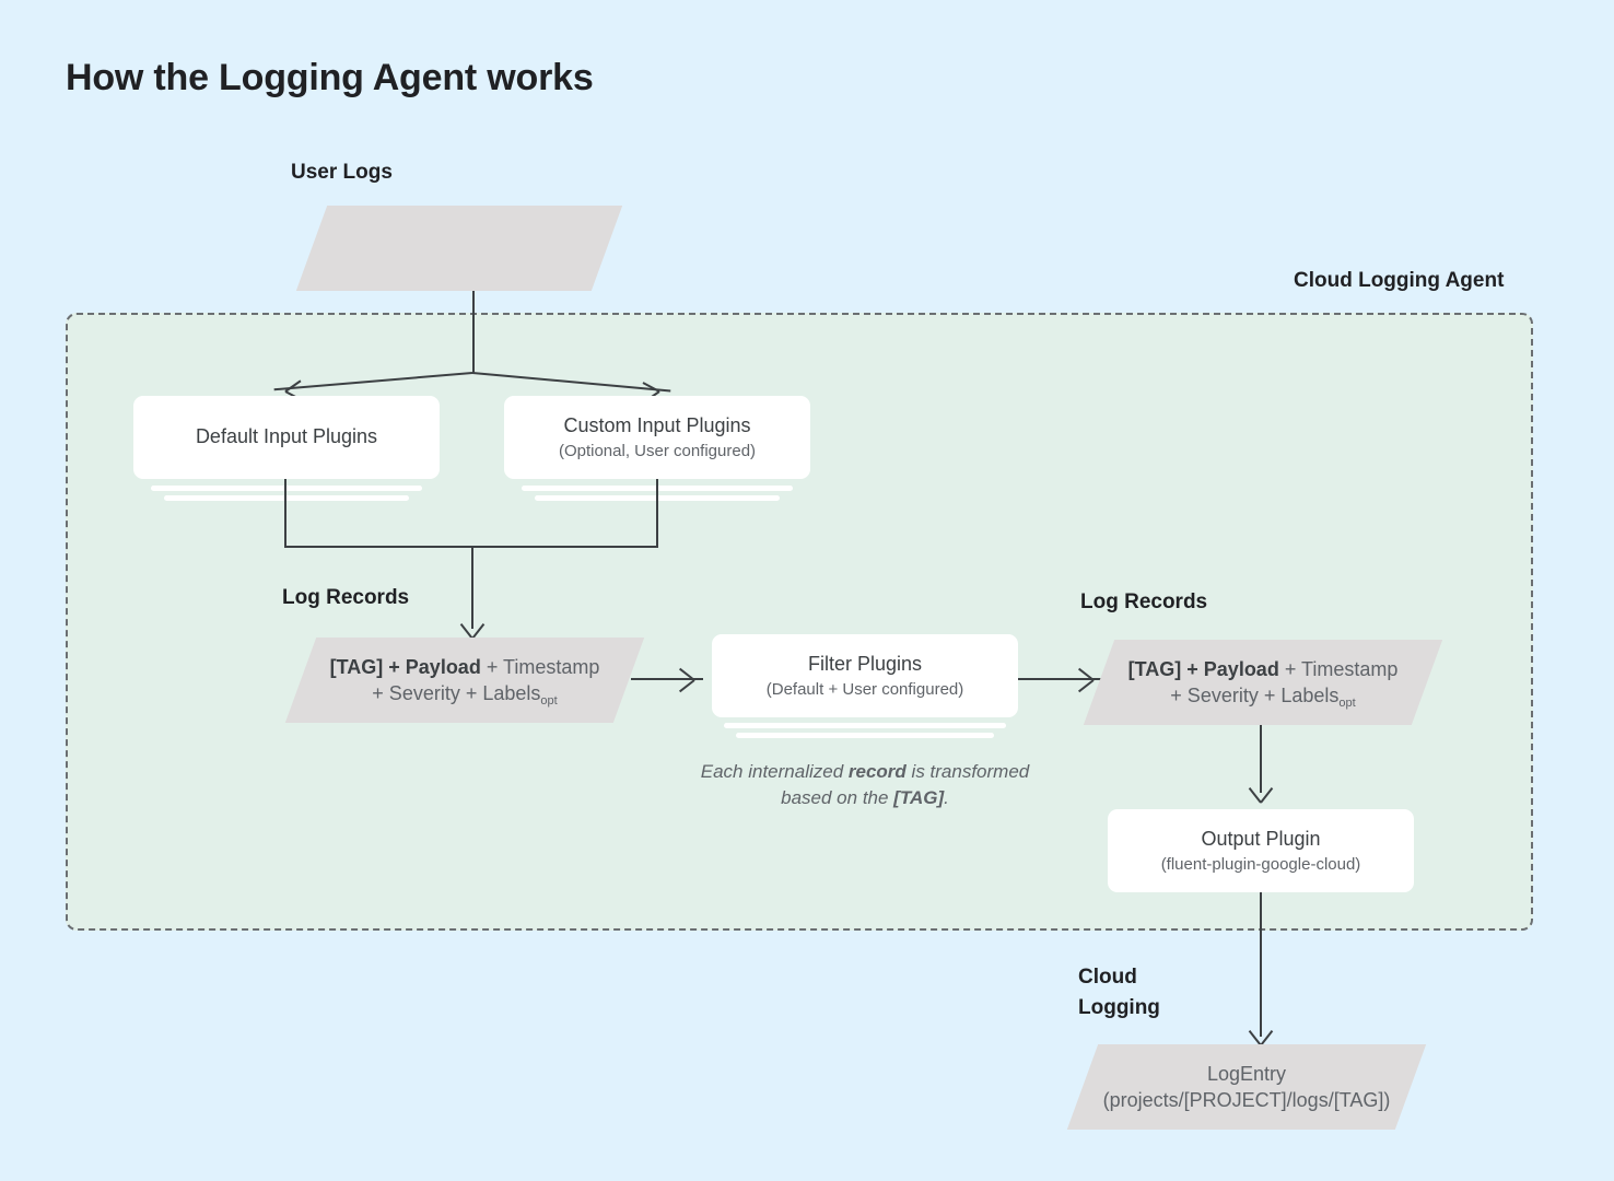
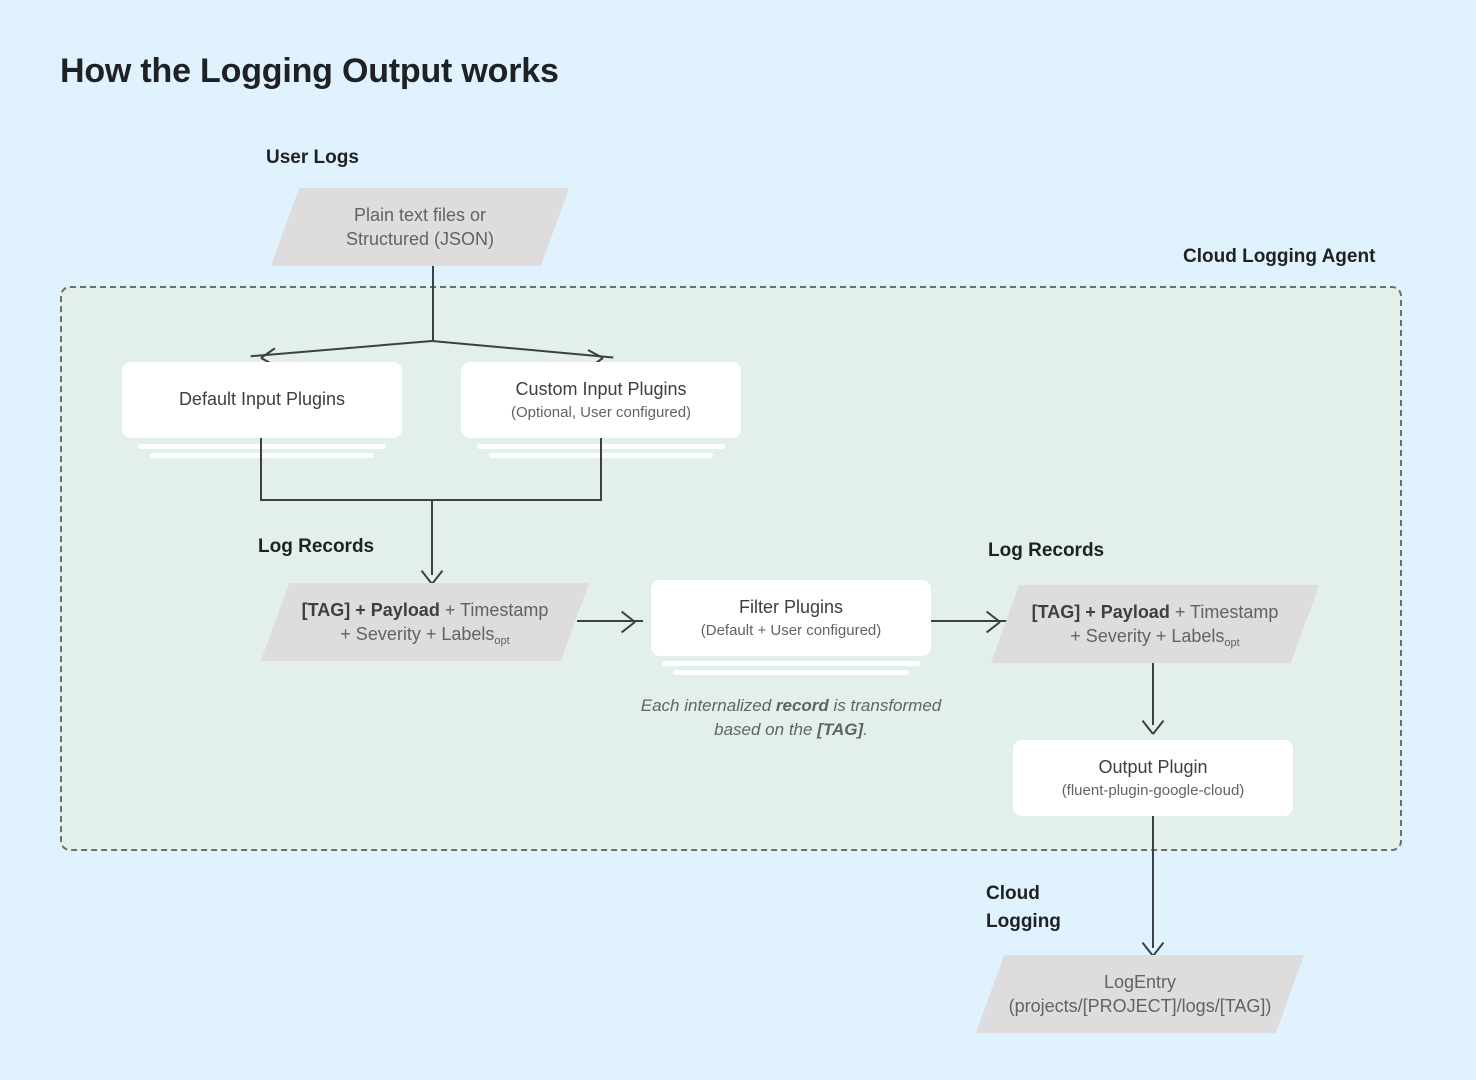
- How the Logging Agent works
+ How the Logging Output works
  User Logs
  Cloud Logging Agent
+ Plain text files or
+ Structured (JSON)
  Default Input Plugins
  Custom Input Plugins
  (Optional, User configured)
  Log Records
  [TAG] + Payload + Timestamp
  + Severity + Labelsopt
  Filter Plugins
  (Default + User configured)
  Each internalized record is transformed based on the [TAG].
  Log Records
  [TAG] + Payload + Timestamp
  + Severity + Labelsopt
  Output Plugin
  (fluent-plugin-google-cloud)
  Cloud
  Logging
  LogEntry
  (projects/[PROJECT]/logs/[TAG])
